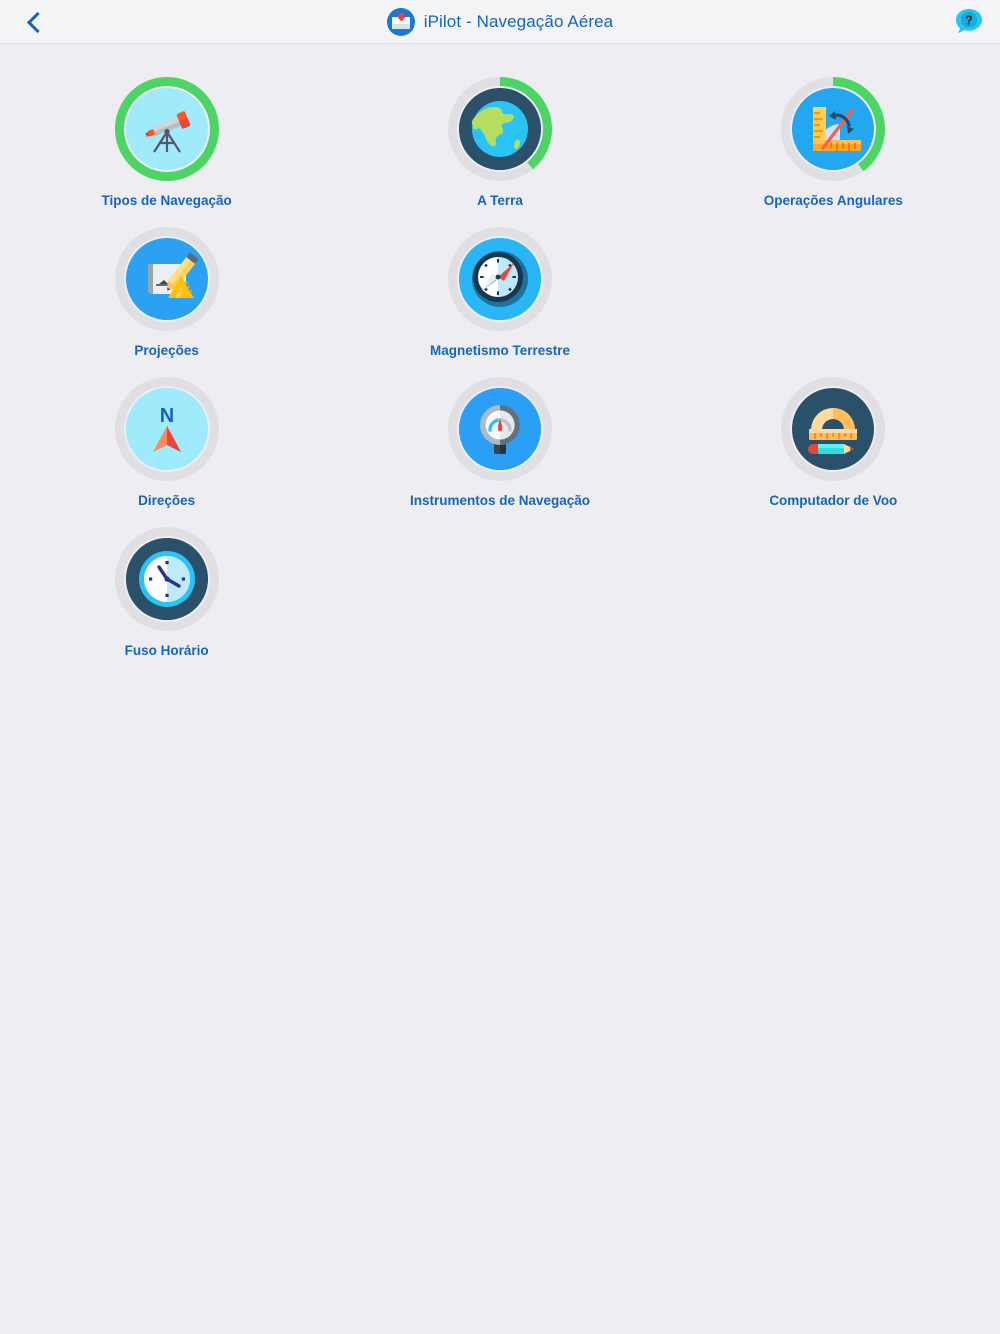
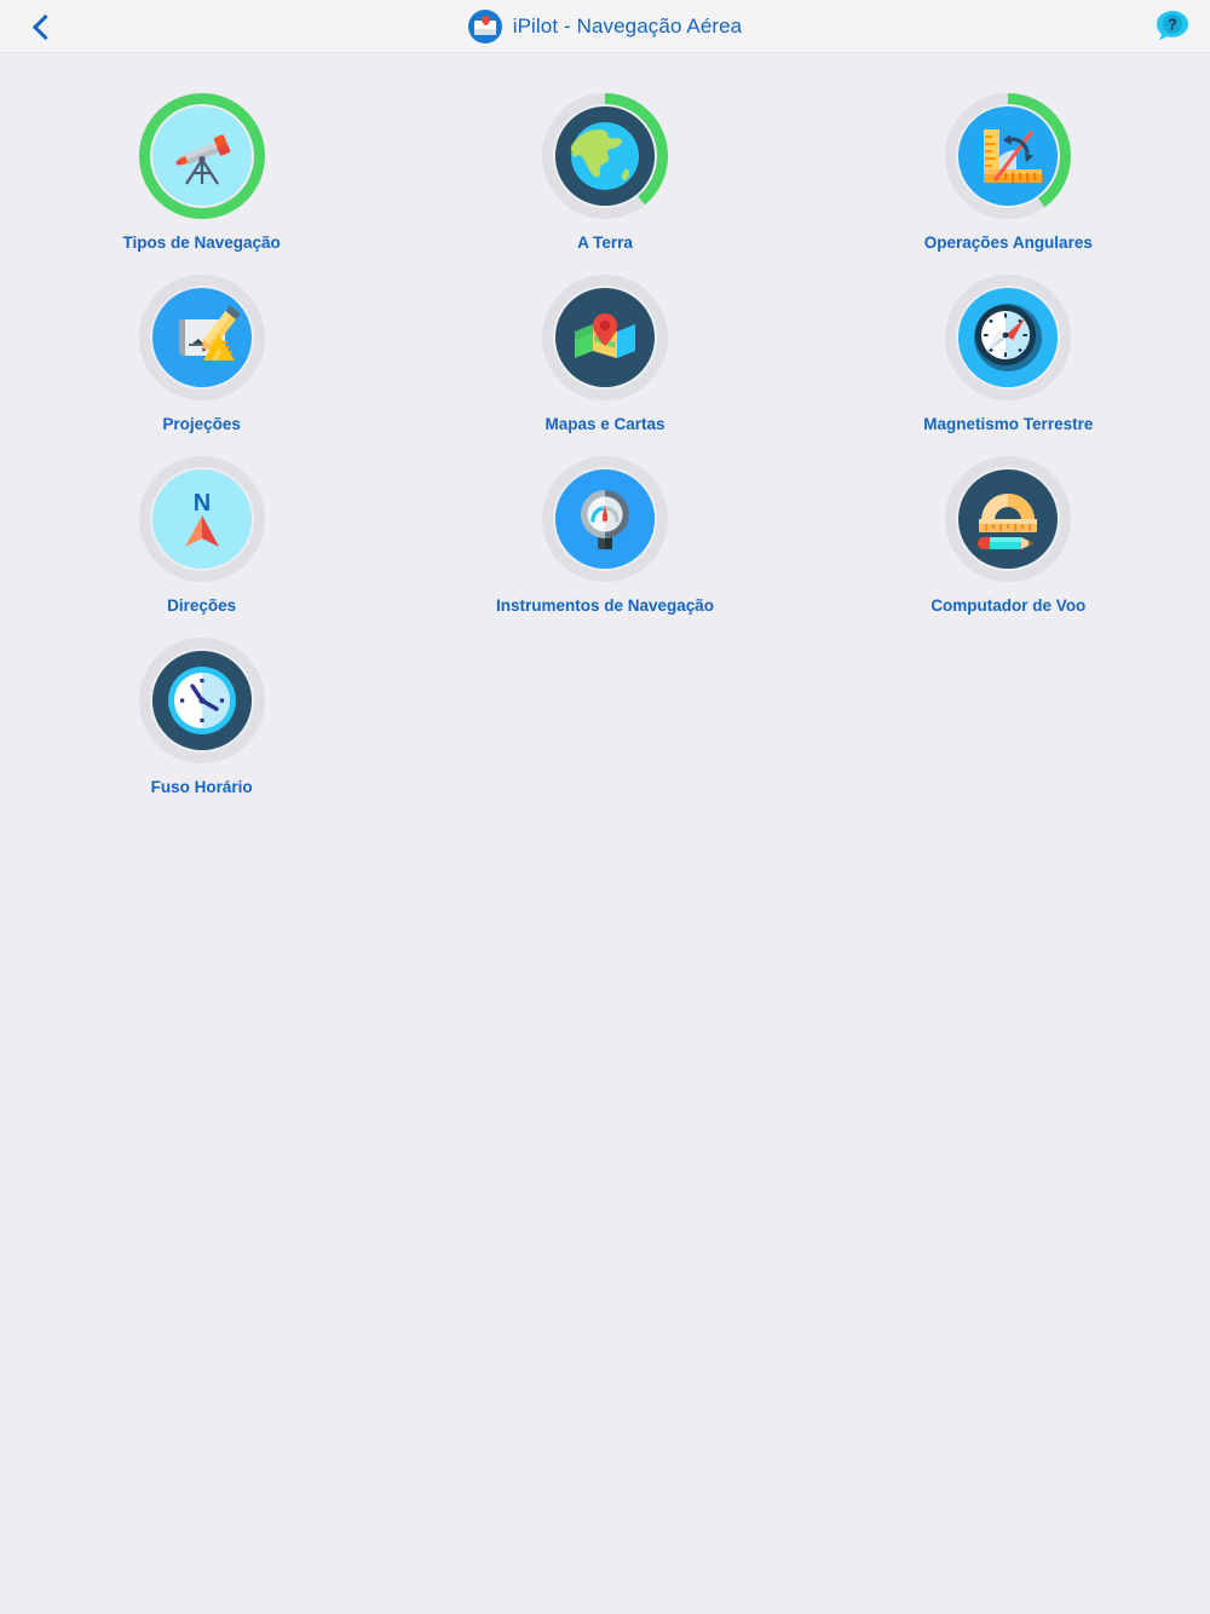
  iPilot - Navegação Aérea
  ?
  Tipos de Navegação
  A Terra
  Operações Angulares
  Projeções
+ Mapas e Cartas
  Magnetismo Terrestre
  N
  Direções
  Instrumentos de Navegação
  Computador de Voo
  Fuso Horário
